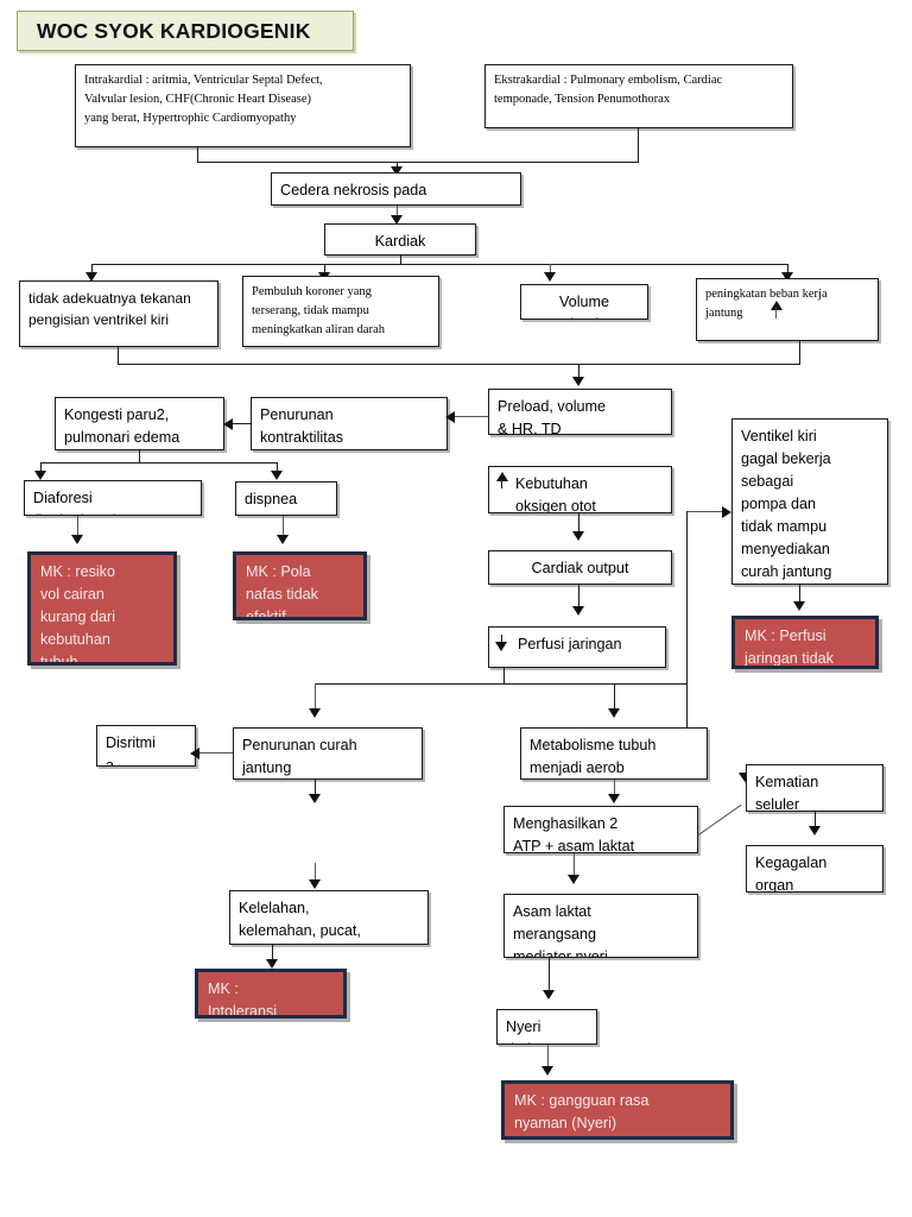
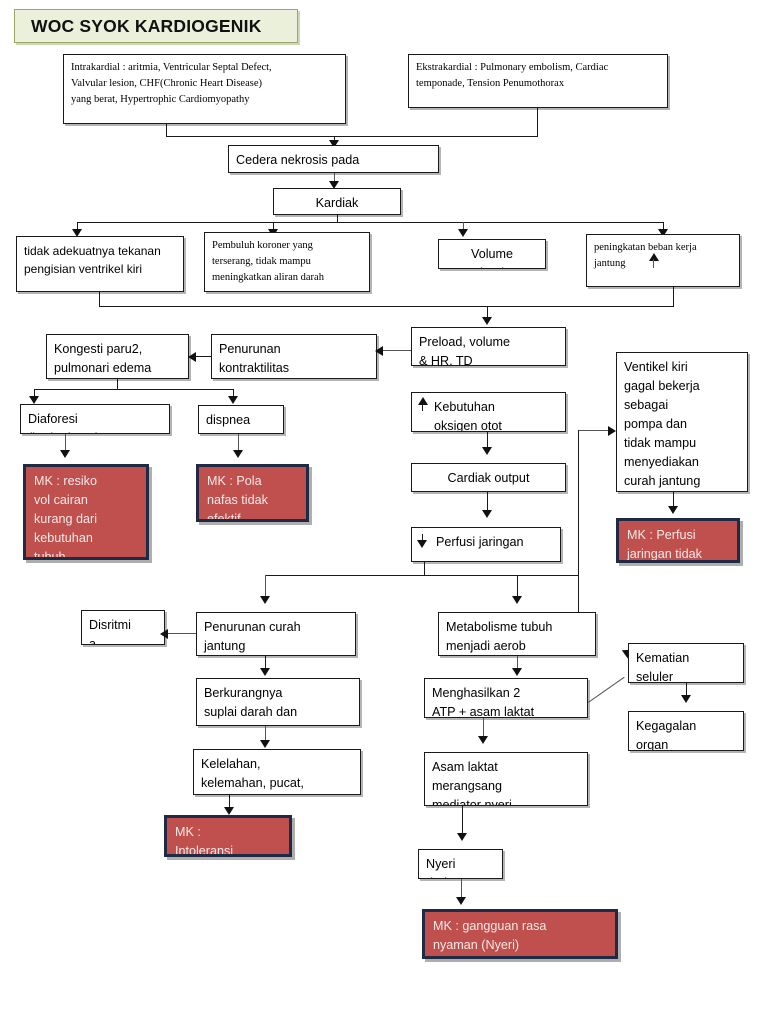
  WOC SYOK KARDIOGENIK
  Intrakardial : aritmia, Ventricular Septal Defect,
  Valvular lesion, CHF(Chronic Heart Disease)
  yang berat, Hypertrophic Cardiomyopathy
  Ekstrakardial : Pulmonary embolism, Cardiac
  temponade, Tension Penumothorax
  Cedera nekrosis pada
  Kardiak
  tidak adekuatnya tekanan
  pengisian ventrikel kiri
  Pembuluh koroner yang
  terserang, tidak mampu
  meningkatkan aliran darah
  Volume
  peningkatan beban kerja
  jantung
  Kongesti paru2,
  pulmonari edema
  Penurunan
  kontraktilitas
  Preload, volume
  & HR, TD
  Ventikel kiri
  gagal bekerja
  sebagai
  pompa dan
  tidak mampu
  menyediakan
  curah jantung
  Diaforesi
  dispnea
  Kebutuhan
  oksigen otot
  MK : resiko
  vol cairan
  kurang dari
  kebutuhan
  tubuh
  MK : Pola
  nafas tidak
  efektif
  Cardiak output
  Perfusi jaringan
  MK : Perfusi
  jaringan tidak
  Disritmi
  a
  Penurunan curah
  jantung
+ Berkurangnya
+ suplai darah dan
  Kelelahan,
  kelemahan, pucat,
  MK :
  Intoleransi
  Metabolisme tubuh
  menjadi aerob
  Menghasilkan 2
  ATP + asam laktat
  Kematian
  seluler
  Kegagalan
  organ
  Asam laktat
  merangsang
  mediator nyeri
  Nyeri
  MK : gangguan rasa
  nyaman (Nyeri)
